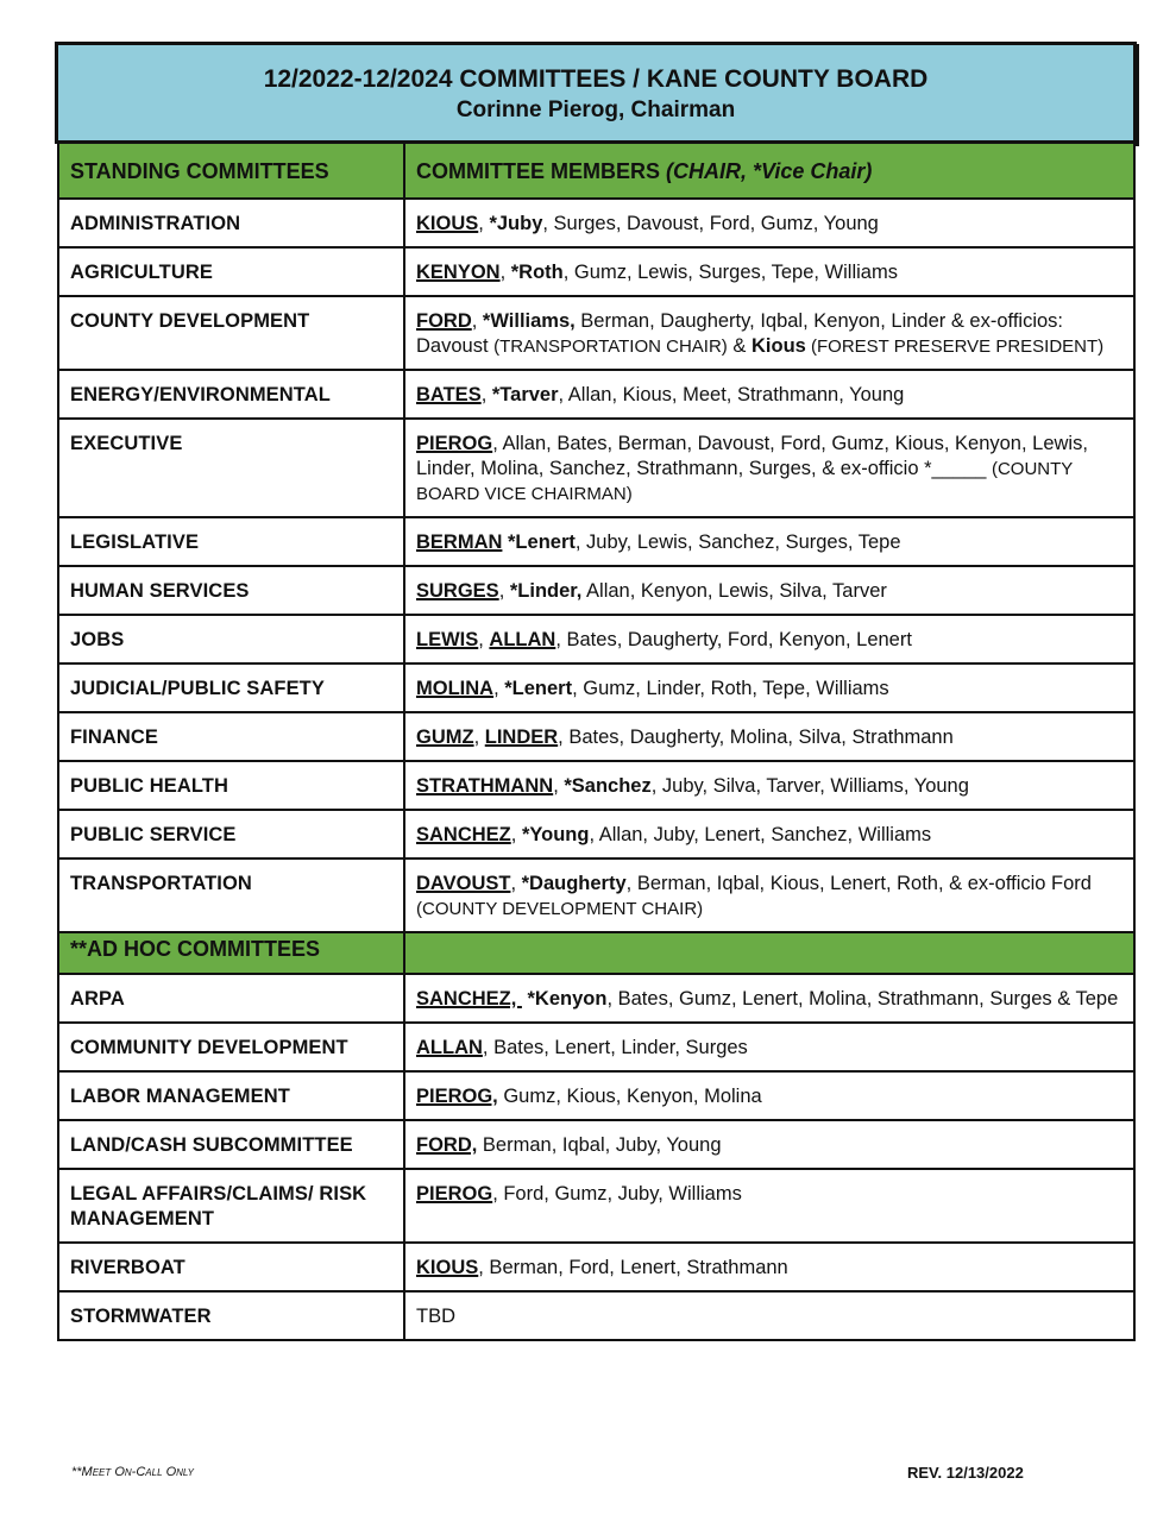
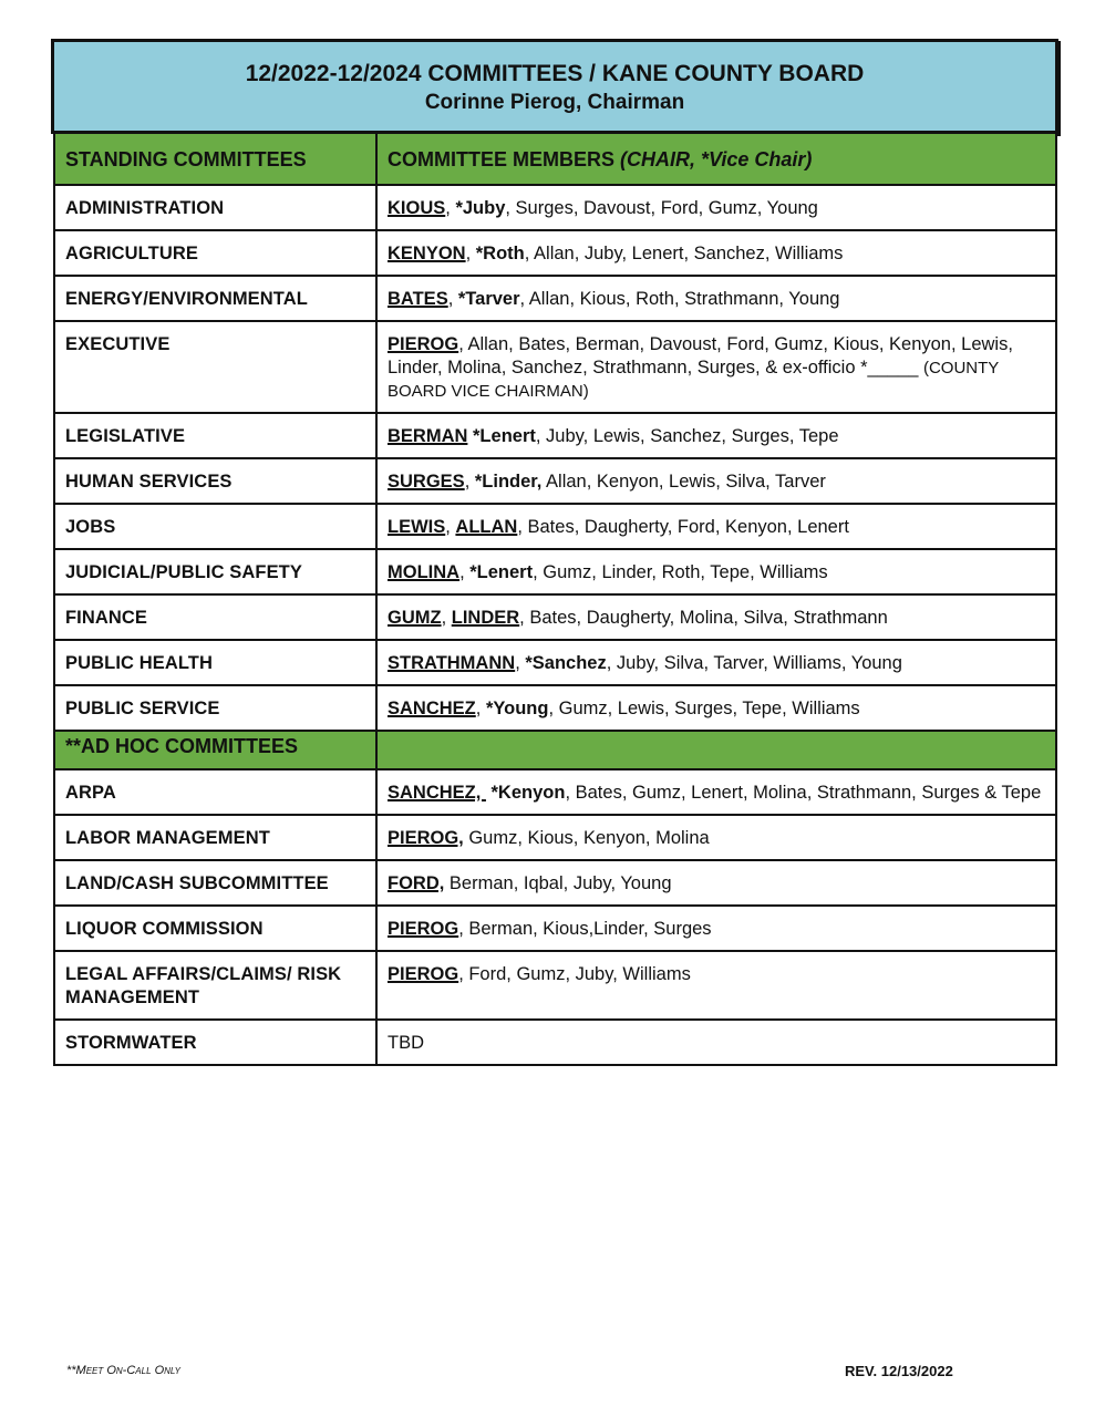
  12/2022-12/2024 COMMITTEES / KANE COUNTY BOARD
  Corinne Pierog, Chairman
  STANDING COMMITTEES	COMMITTEE MEMBERS (CHAIR, *Vice Chair)
  ADMINISTRATION	KIOUS, *Juby, Surges, Davoust, Ford, Gumz, Young
- AGRICULTURE	KENYON, *Roth, Gumz, Lewis, Surges, Tepe, Williams
+ AGRICULTURE	KENYON, *Roth, Allan, Juby, Lenert, Sanchez, Williams
- COUNTY DEVELOPMENT	FORD, *Williams, Berman, Daugherty, Iqbal, Kenyon, Linder & ex-officios: Davoust (TRANSPORTATION CHAIR) & Kious (FOREST PRESERVE PRESIDENT)
- ENERGY/ENVIRONMENTAL	BATES, *Tarver, Allan, Kious, Meet, Strathmann, Young
+ ENERGY/ENVIRONMENTAL	BATES, *Tarver, Allan, Kious, Roth, Strathmann, Young
  EXECUTIVE	PIEROG, Allan, Bates, Berman, Davoust, Ford, Gumz, Kious, Kenyon, Lewis, Linder, Molina, Sanchez, Strathmann, Surges, & ex-officio *_____ (COUNTY BOARD VICE CHAIRMAN)
  LEGISLATIVE	BERMAN *Lenert, Juby, Lewis, Sanchez, Surges, Tepe
  HUMAN SERVICES	SURGES, *Linder, Allan, Kenyon, Lewis, Silva, Tarver
  JOBS	LEWIS, ALLAN, Bates, Daugherty, Ford, Kenyon, Lenert
  JUDICIAL/PUBLIC SAFETY	MOLINA, *Lenert, Gumz, Linder, Roth, Tepe, Williams
  FINANCE	GUMZ, LINDER, Bates, Daugherty, Molina, Silva, Strathmann
  PUBLIC HEALTH	STRATHMANN, *Sanchez, Juby, Silva, Tarver, Williams, Young
- PUBLIC SERVICE	SANCHEZ, *Young, Allan, Juby, Lenert, Sanchez, Williams
+ PUBLIC SERVICE	SANCHEZ, *Young, Gumz, Lewis, Surges, Tepe, Williams
- TRANSPORTATION	DAVOUST, *Daugherty, Berman, Iqbal, Kious, Lenert, Roth, & ex-officio Ford (COUNTY DEVELOPMENT CHAIR)
  **AD HOC COMMITTEES
  ARPA	SANCHEZ, *Kenyon, Bates, Gumz, Lenert, Molina, Strathmann, Surges & Tepe
- COMMUNITY DEVELOPMENT	ALLAN, Bates, Lenert, Linder, Surges
  LABOR MANAGEMENT	PIEROG, Gumz, Kious, Kenyon, Molina
  LAND/CASH SUBCOMMITTEE	FORD, Berman, Iqbal, Juby, Young
+ LIQUOR COMMISSION	PIEROG, Berman, Kious,Linder, Surges
  LEGAL AFFAIRS/CLAIMS/ RISK MANAGEMENT	PIEROG, Ford, Gumz, Juby, Williams
- RIVERBOAT	KIOUS, Berman, Ford, Lenert, Strathmann
  STORMWATER	TBD
  **Meet On-Call Only
  REV. 12/13/2022
